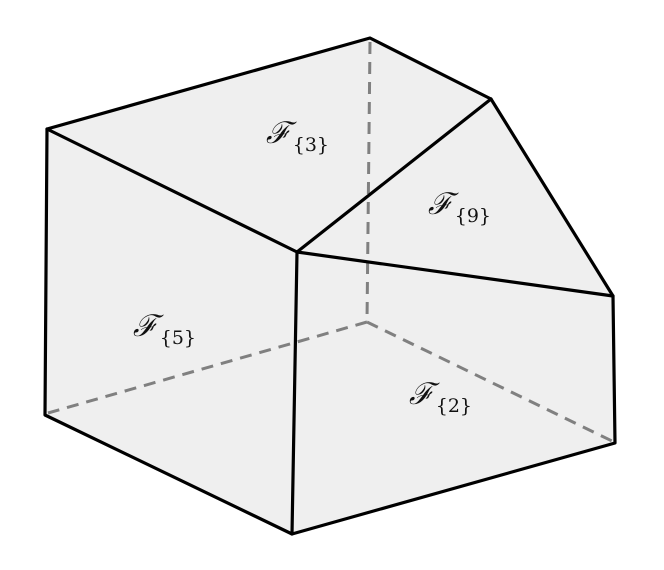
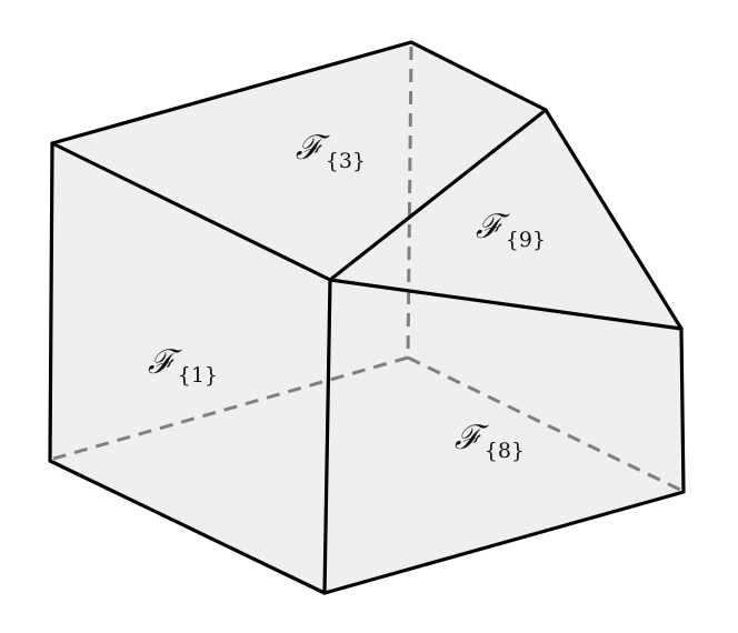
- ℱ{5}
+ ℱ{1}
- ℱ{2}
+ ℱ{8}
  ℱ{3}
  ℱ{9}
